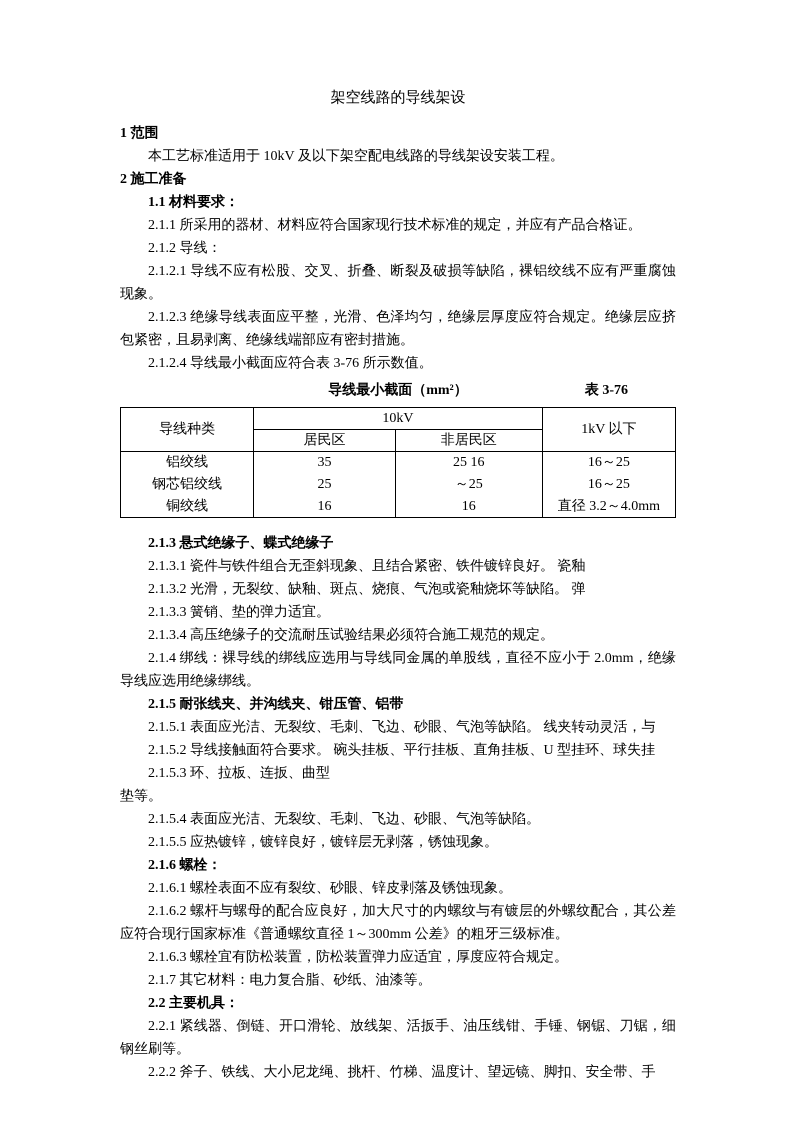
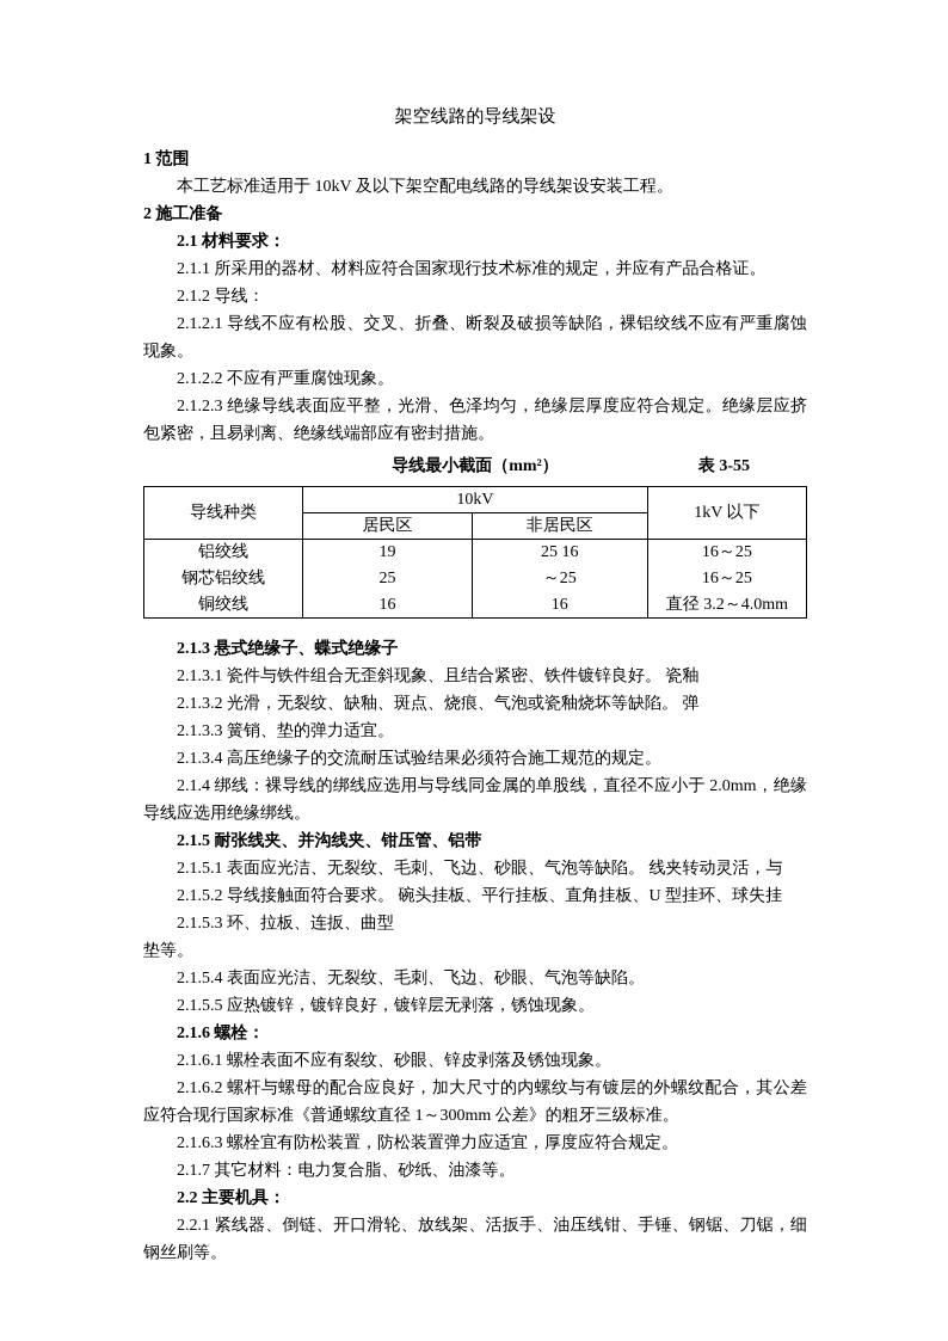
  架空线路的导线架设
  1 范围
  本工艺标准适用于 10kV 及以下架空配电线路的导线架设安装工程。
  2 施工准备
- 1.1 材料要求：
+ 2.1 材料要求：
  2.1.1 所采用的器材、材料应符合国家现行技术标准的规定，并应有产品合格证。
  2.1.2 导线：
  2.1.2.1 导线不应有松股、交叉、折叠、断裂及破损等缺陷，裸铝绞线不应有严重腐蚀现象。
+ 2.1.2.2 不应有严重腐蚀现象。
  2.1.2.3 绝缘导线表面应平整，光滑、色泽均匀，绝缘层厚度应符合规定。绝缘层应挤包紧密，且易剥离、绝缘线端部应有密封措施。
- 2.1.2.4 导线最小截面应符合表 3-76 所示数值。
  导线最小截面（mm²）
- 表 3-76
+ 表 3-55
  导线种类	10kV	1kV 以下
  居民区	非居民区
- 铝绞线	35	25 16	16～25
+ 铝绞线	19	25 16	16～25
  钢芯铝绞线	25	～25	16～25
  铜绞线	16	16	直径 3.2～4.0mm
  2.1.3 悬式绝缘子、蝶式绝缘子
  2.1.3.1 瓷件与铁件组合无歪斜现象、且结合紧密、铁件镀锌良好。 瓷釉
  2.1.3.2 光滑，无裂纹、缺釉、斑点、烧痕、气泡或瓷釉烧坏等缺陷。 弹
  2.1.3.3 簧销、垫的弹力适宜。
  2.1.3.4 高压绝缘子的交流耐压试验结果必须符合施工规范的规定。
  2.1.4 绑线：裸导线的绑线应选用与导线同金属的单股线，直径不应小于 2.0mm，绝缘导线应选用绝缘绑线。
  2.1.5 耐张线夹、并沟线夹、钳压管、铝带
  2.1.5.1 表面应光洁、无裂纹、毛刺、飞边、砂眼、气泡等缺陷。 线夹转动灵活，与
  2.1.5.2 导线接触面符合要求。 碗头挂板、平行挂板、直角挂板、U 型挂环、球失挂
  2.1.5.3 环、拉板、连扳、曲型
  垫等。
  2.1.5.4 表面应光洁、无裂纹、毛刺、飞边、砂眼、气泡等缺陷。
  2.1.5.5 应热镀锌，镀锌良好，镀锌层无剥落，锈蚀现象。
  2.1.6 螺栓：
  2.1.6.1 螺栓表面不应有裂纹、砂眼、锌皮剥落及锈蚀现象。
  2.1.6.2 螺杆与螺母的配合应良好，加大尺寸的内螺纹与有镀层的外螺纹配合，其公差应符合现行国家标准《普通螺纹直径 1～300mm 公差》的粗牙三级标准。
  2.1.6.3 螺栓宜有防松装置，防松装置弹力应适宜，厚度应符合规定。
  2.1.7 其它材料：电力复合脂、砂纸、油漆等。
  2.2 主要机具：
  2.2.1 紧线器、倒链、开口滑轮、放线架、活扳手、油压线钳、手锤、钢锯、刀锯，细钢丝刷等。
- 2.2.2 斧子、铁线、大小尼龙绳、挑杆、竹梯、温度计、望远镜、脚扣、安全带、手
